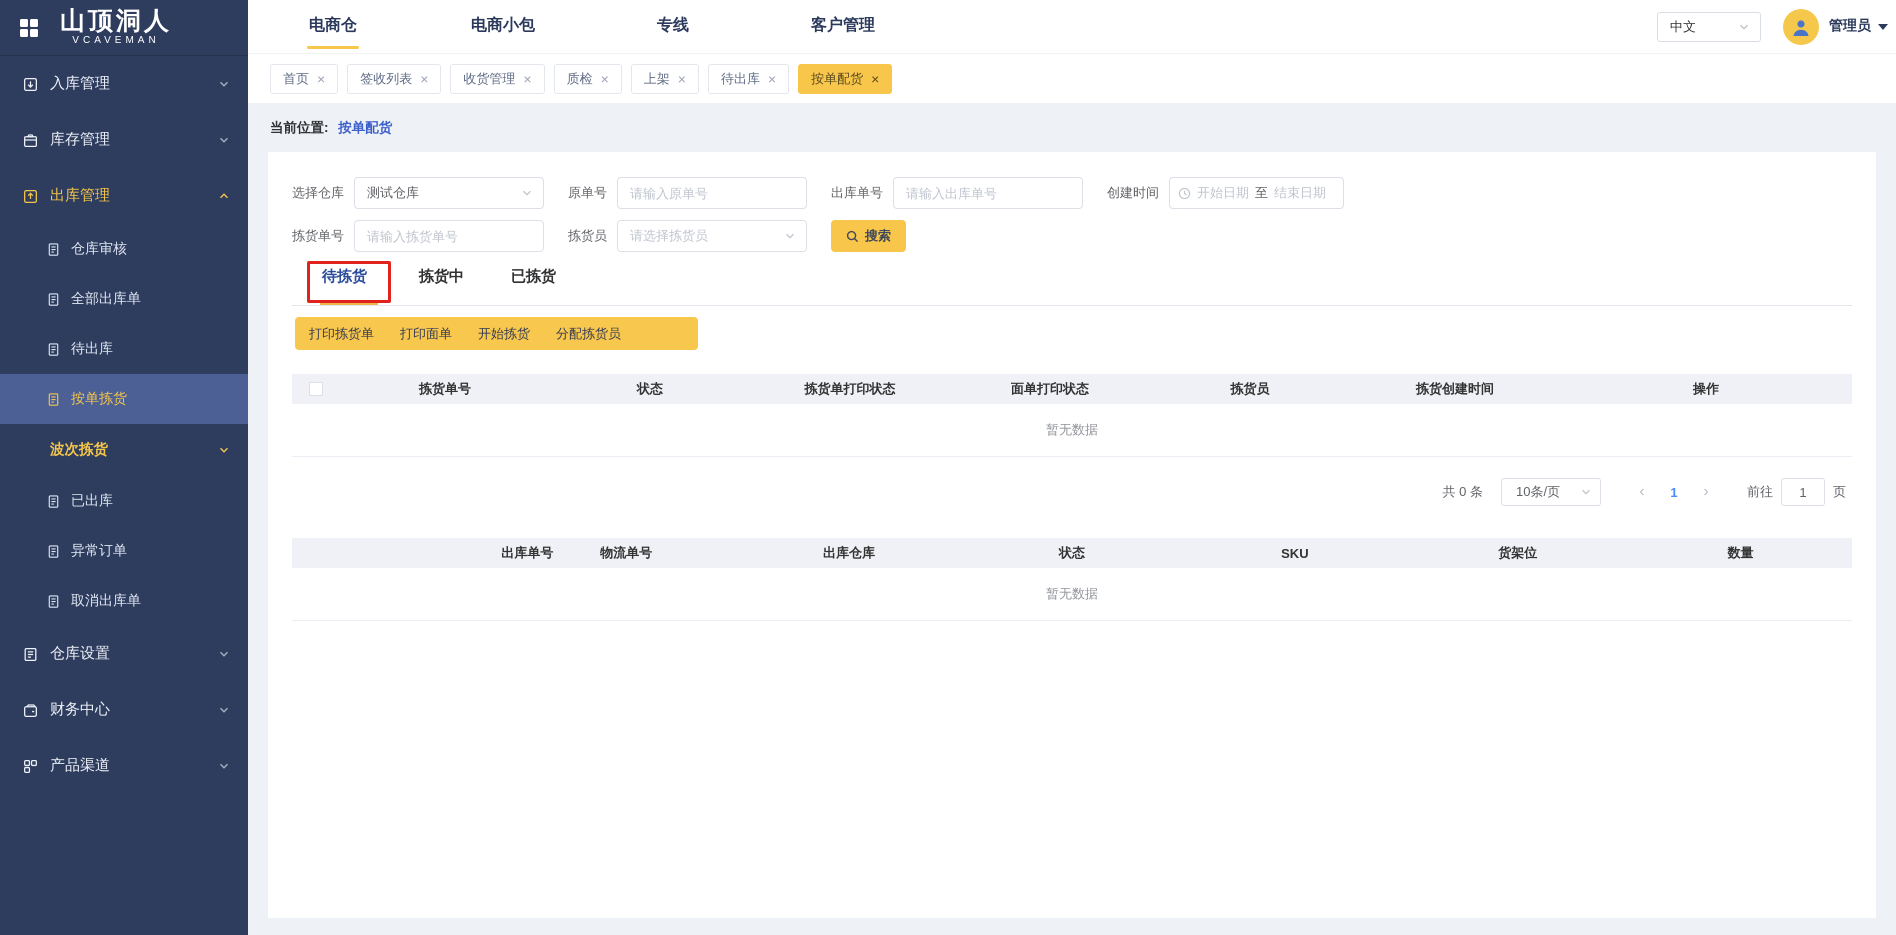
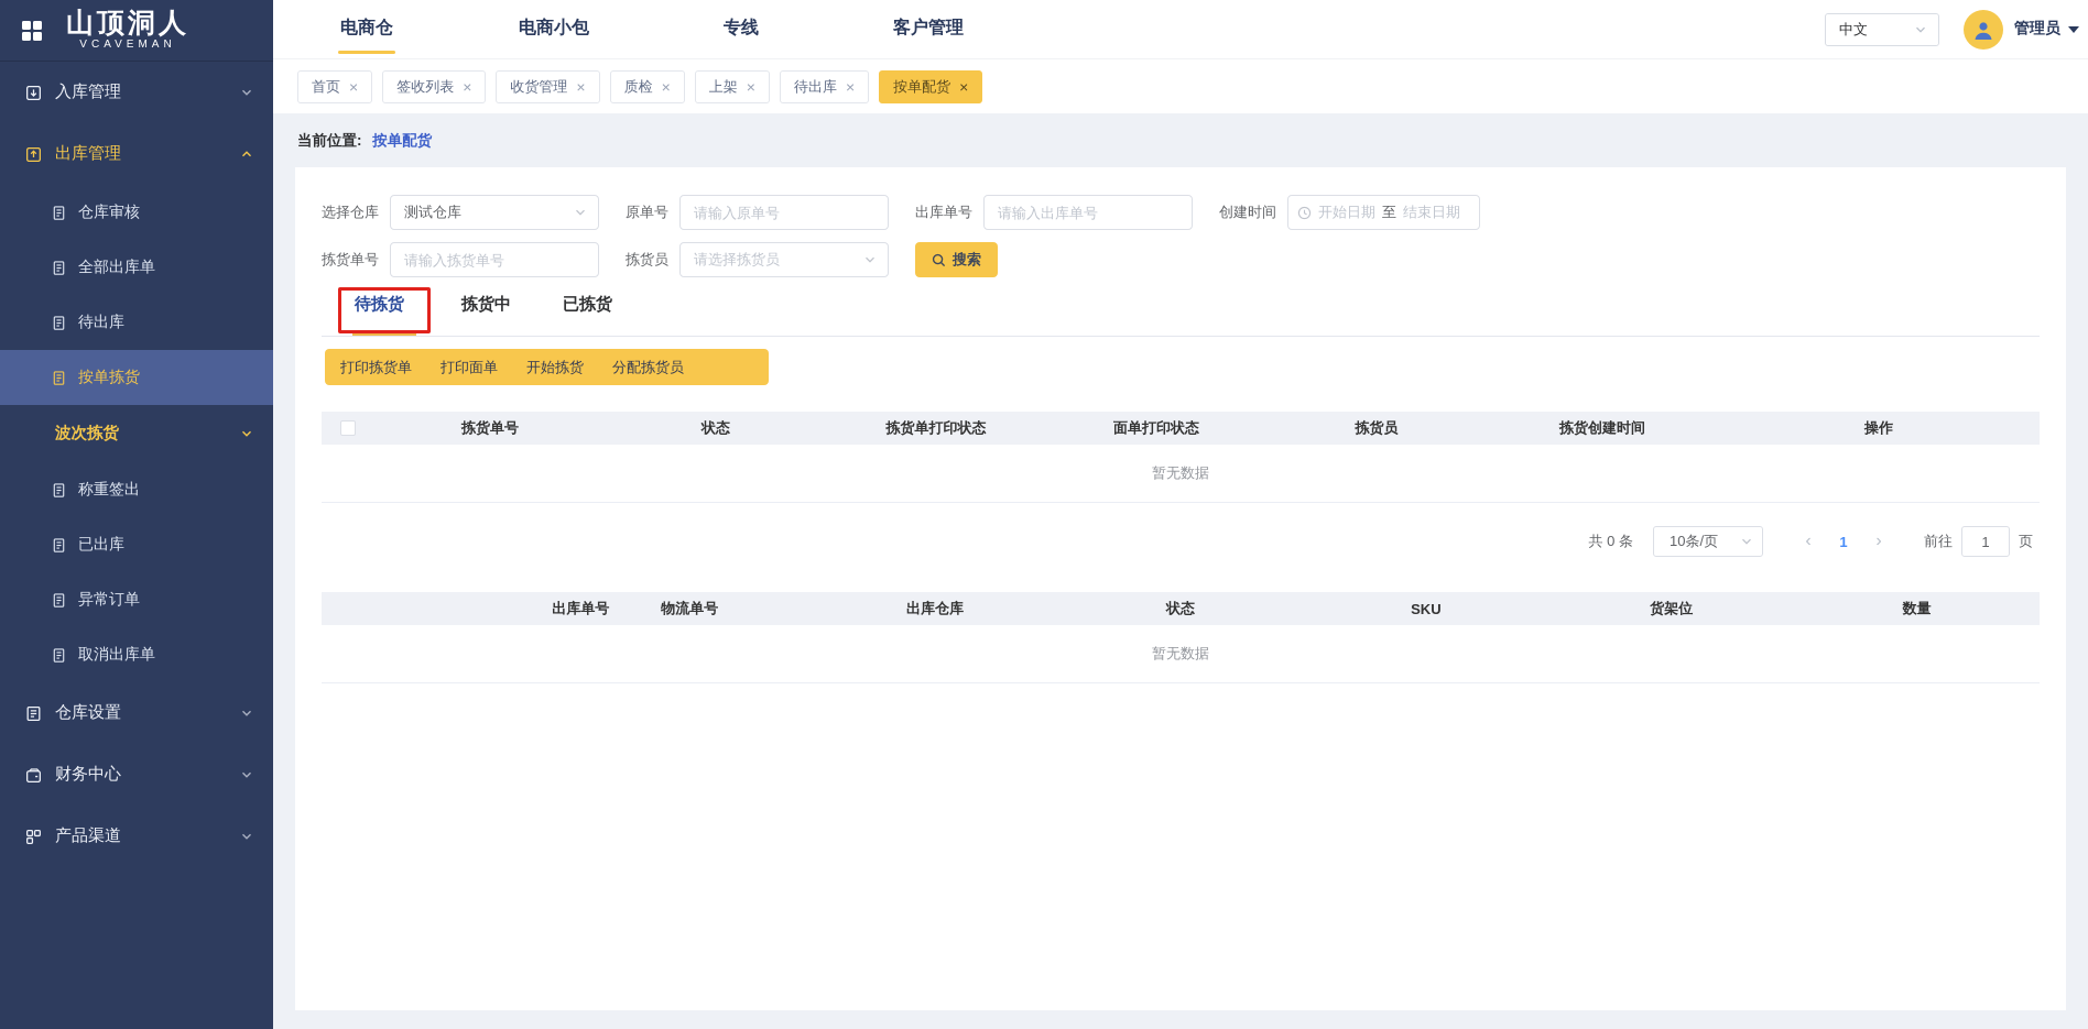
  山顶洞人
  VCAVEMAN
  入库管理
- 库存管理
  出库管理
  仓库审核
  全部出库单
  待出库
  按单拣货
  波次拣货
+ 称重签出
  已出库
  异常订单
  取消出库单
  仓库设置
  财务中心
  产品渠道
  电商仓
  电商小包
  专线
  客户管理
  中文
  管理员
  首页
  ×
  签收列表
  ×
  收货管理
  ×
  质检
  ×
  上架
  ×
  待出库
  ×
  按单配货
  ×
  当前位置: 按单配货
  选择仓库
  测试仓库
  原单号
  请输入原单号
  出库单号
  请输入出库单号
  创建时间
  开始日期
  至
  结束日期
  拣货单号
  请输入拣货单号
  拣货员
  请选择拣货员
  搜索
  待拣货
  拣货中
  已拣货
  打印拣货单
  打印面单
  开始拣货
  分配拣货员
  拣货单号
  状态
  拣货单打印状态
  面单打印状态
  拣货员
  拣货创建时间
  操作
  暂无数据
  共 0 条
  10条/页
  ‹
  1
  ›
  前往
  1
  页
  出库单号
  物流单号
  出库仓库
  状态
  SKU
  货架位
  数量
  暂无数据
